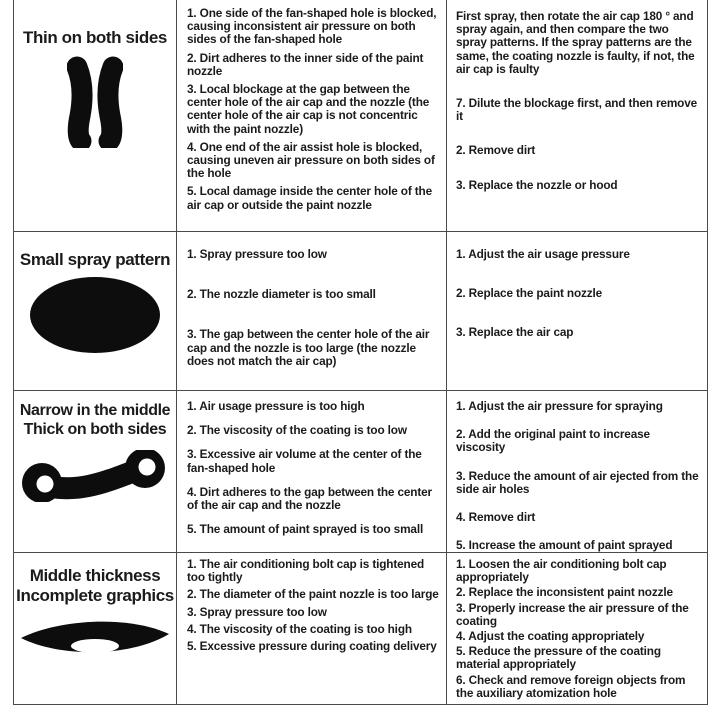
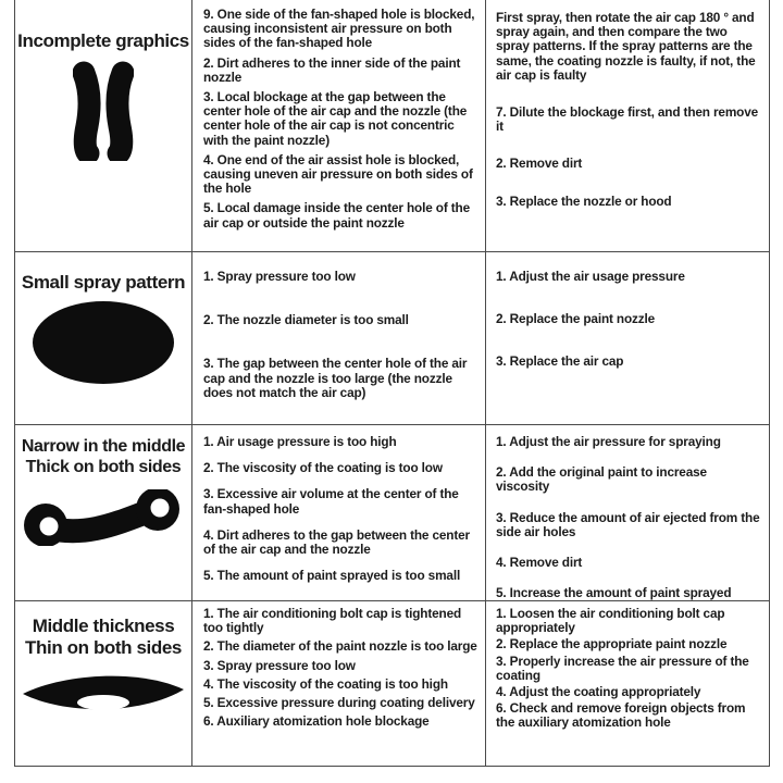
- Thin on both sides
+ Incomplete graphics
- 1. One side of the fan-shaped hole is blocked, causing inconsistent air pressure on both sides of the fan-shaped hole
+ 9. One side of the fan-shaped hole is blocked, causing inconsistent air pressure on both sides of the fan-shaped hole
  2. Dirt adheres to the inner side of the paint nozzle
  3. Local blockage at the gap between the center hole of the air cap and the nozzle (the center hole of the air cap is not concentric with the paint nozzle)
  4. One end of the air assist hole is blocked, causing uneven air pressure on both sides of the hole
  5. Local damage inside the center hole of the air cap or outside the paint nozzle
  First spray, then rotate the air cap 180 ° and spray again, and then compare the two spray patterns. If the spray patterns are the same, the coating nozzle is faulty, if not, the air cap is faulty
  7. Dilute the blockage first, and then remove it
  2. Remove dirt
  3. Replace the nozzle or hood
  Small spray pattern
  1. Spray pressure too low
  2. The nozzle diameter is too small
  3. The gap between the center hole of the air cap and the nozzle is too large (the nozzle does not match the air cap)
  1. Adjust the air usage pressure
  2. Replace the paint nozzle
  3. Replace the air cap
  Narrow in the middle
  Thick on both sides
  1. Air usage pressure is too high
  2. The viscosity of the coating is too low
  3. Excessive air volume at the center of the fan-shaped hole
  4. Dirt adheres to the gap between the center of the air cap and the nozzle
  5. The amount of paint sprayed is too small
  1. Adjust the air pressure for spraying
  2. Add the original paint to increase viscosity
  3. Reduce the amount of air ejected from the side air holes
  4. Remove dirt
  5. Increase the amount of paint sprayed
  Middle thickness
- Incomplete graphics
+ Thin on both sides
  1. The air conditioning bolt cap is tightened too tightly
  2. The diameter of the paint nozzle is too large
  3. Spray pressure too low
  4. The viscosity of the coating is too high
  5. Excessive pressure during coating delivery
+ 6. Auxiliary atomization hole blockage
  1. Loosen the air conditioning bolt cap appropriately
- 2. Replace the inconsistent paint nozzle
+ 2. Replace the appropriate paint nozzle
  3. Properly increase the air pressure of the coating
  4. Adjust the coating appropriately
- 5. Reduce the pressure of the coating material appropriately
  6. Check and remove foreign objects from the auxiliary atomization hole
